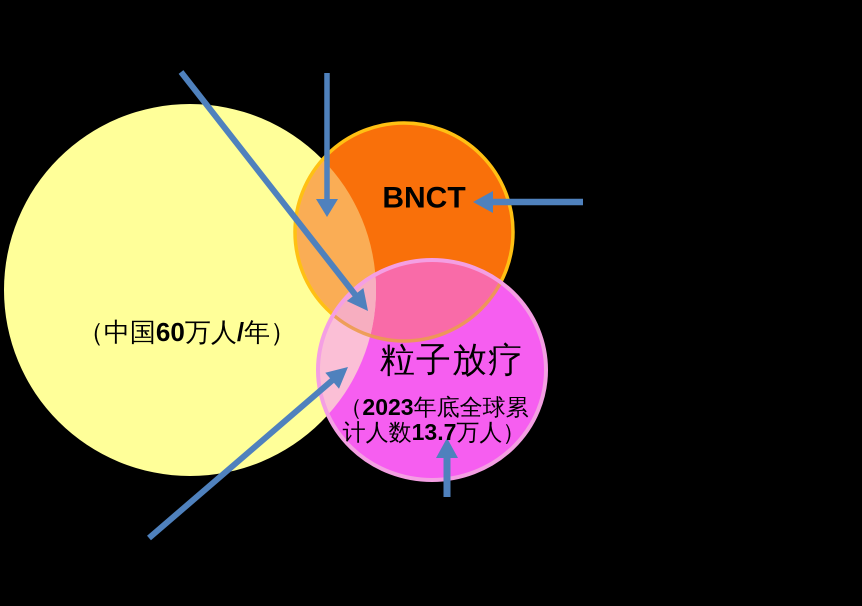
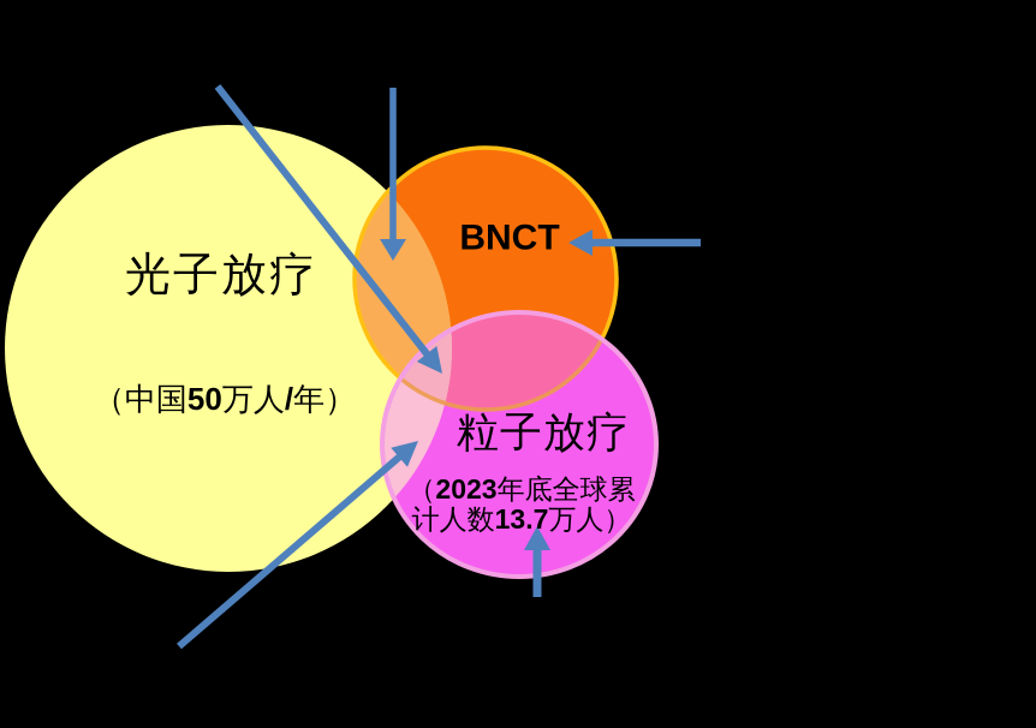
+ 光子放疗
- （中国60万人/年）
+ （中国50万人/年）
  BNCT
  粒子放疗
  （2023年底全球累
  计人数13.7万人）
